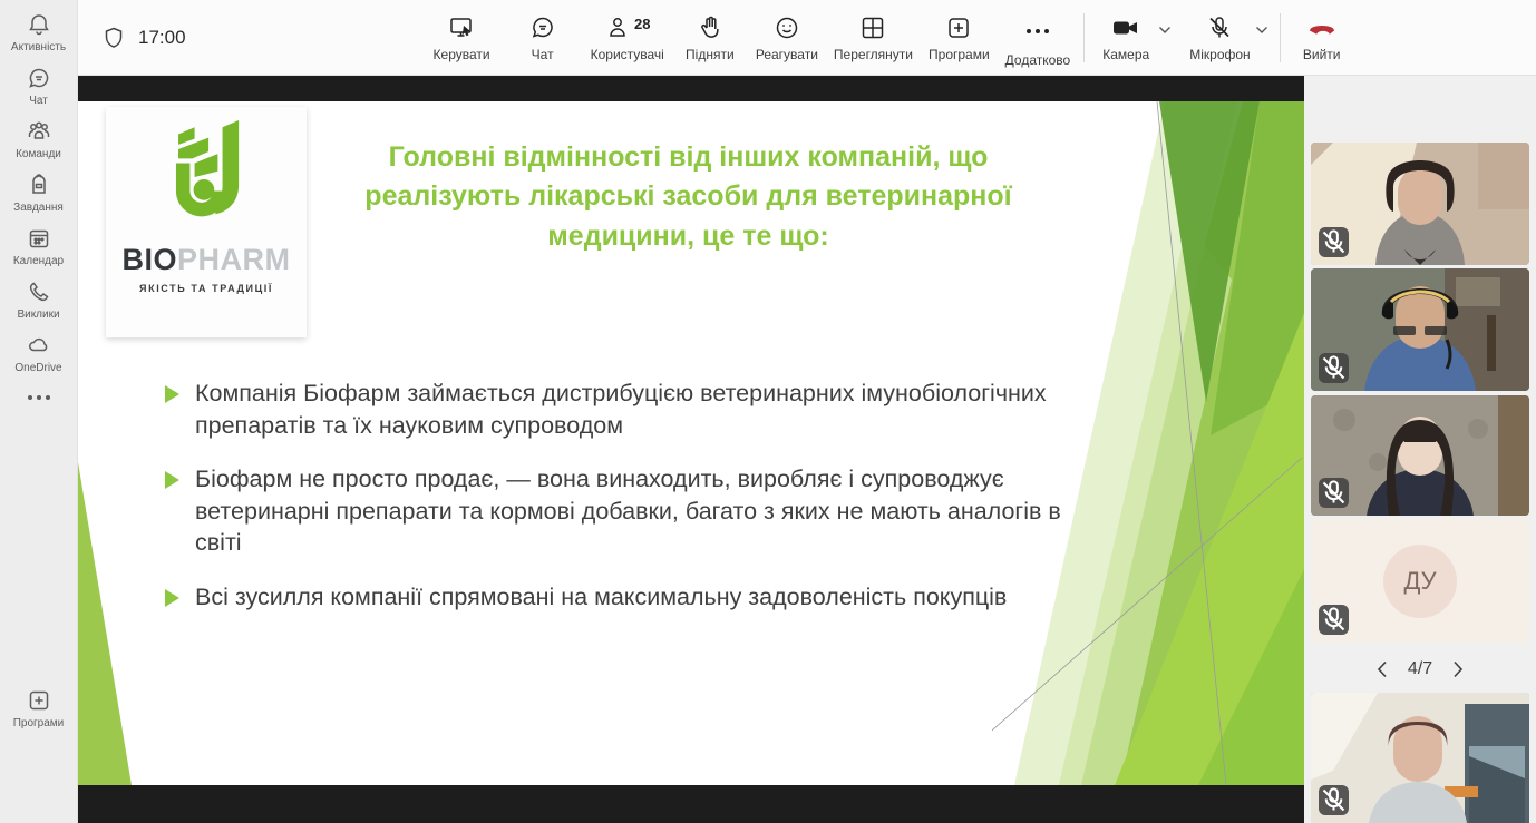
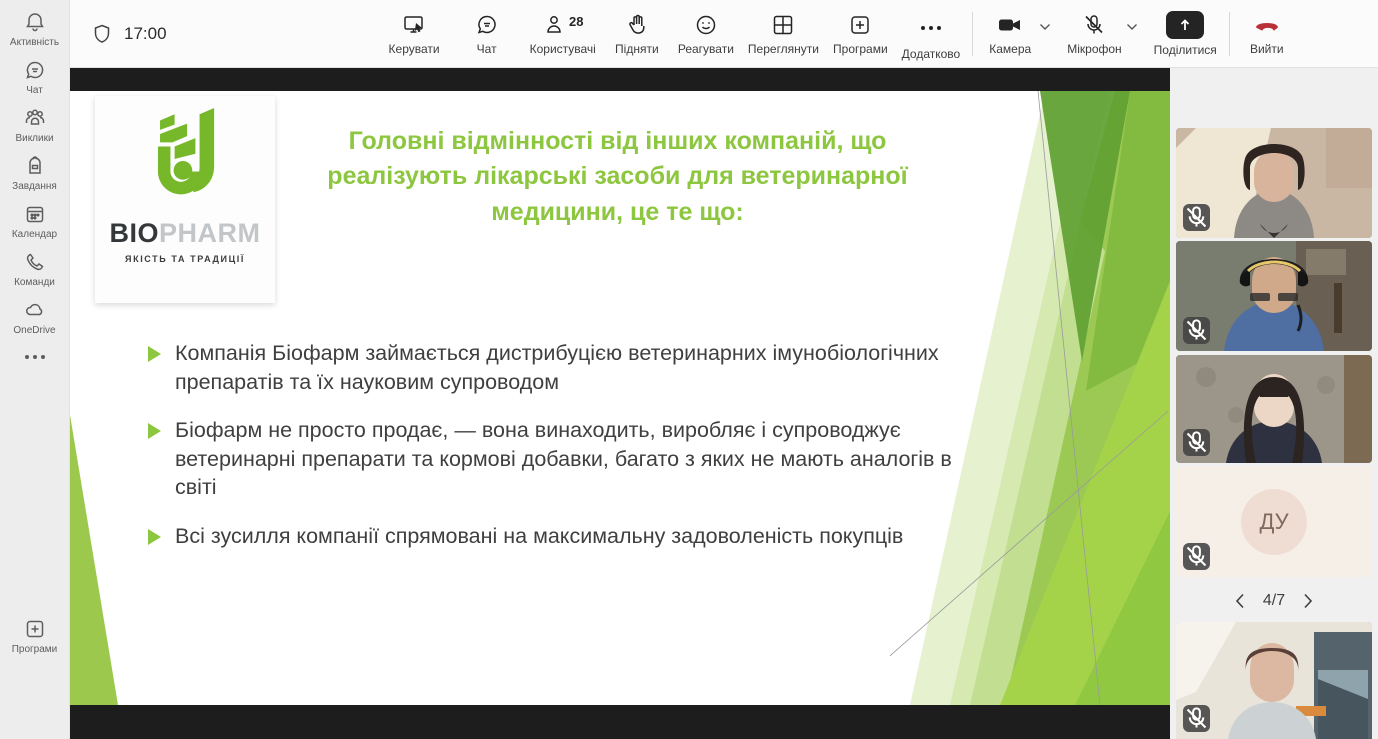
  Активність
  Чат
- Команди
+ Виклики
  Завдання
  Календар
- Виклики
+ Команди
  OneDrive
  Програми
  17:00
  Керувати
  Чат
  28
  Користувачі
  Підняти
  Реагувати
  Переглянути
  Програми
  Додатково
  Камера
  Мікрофон
+ Поділитися
  Вийти
  BIOPHARM
  ЯКІСТЬ ТА ТРАДИЦІЇ
  Головні відмінності від інших компаній, що реалізують лікарські засоби для ветеринарної медицини, це те що:
  Компанія Біофарм займається дистрибуцією ветеринарних імунобіологічних препаратів та їх науковим супроводом
  Біофарм не просто продає, — вона винаходить, виробляє і супроводжує ветеринарні препарати та кормові добавки, багато з яких не мають аналогів в світі
  Всі зусилля компанії спрямовані на максимальну задоволеність покупців
  ДУ
  4/7
